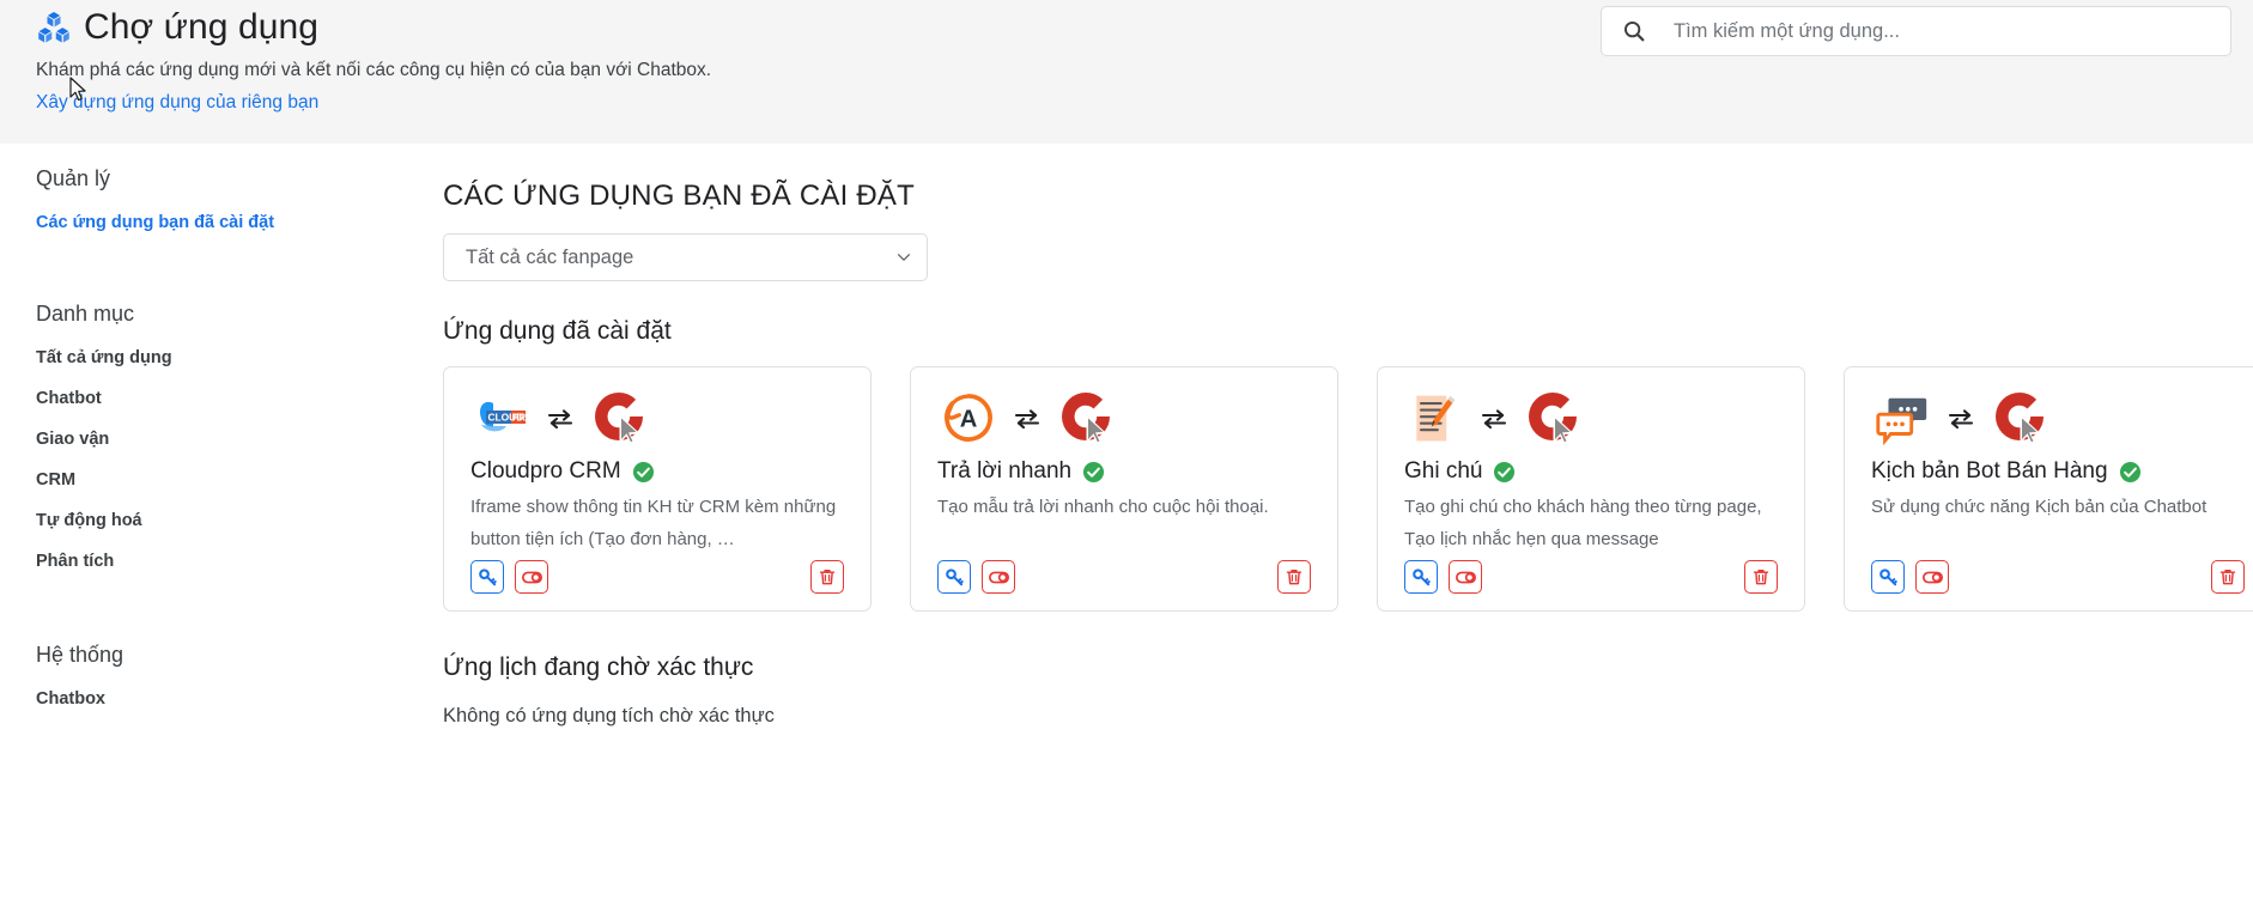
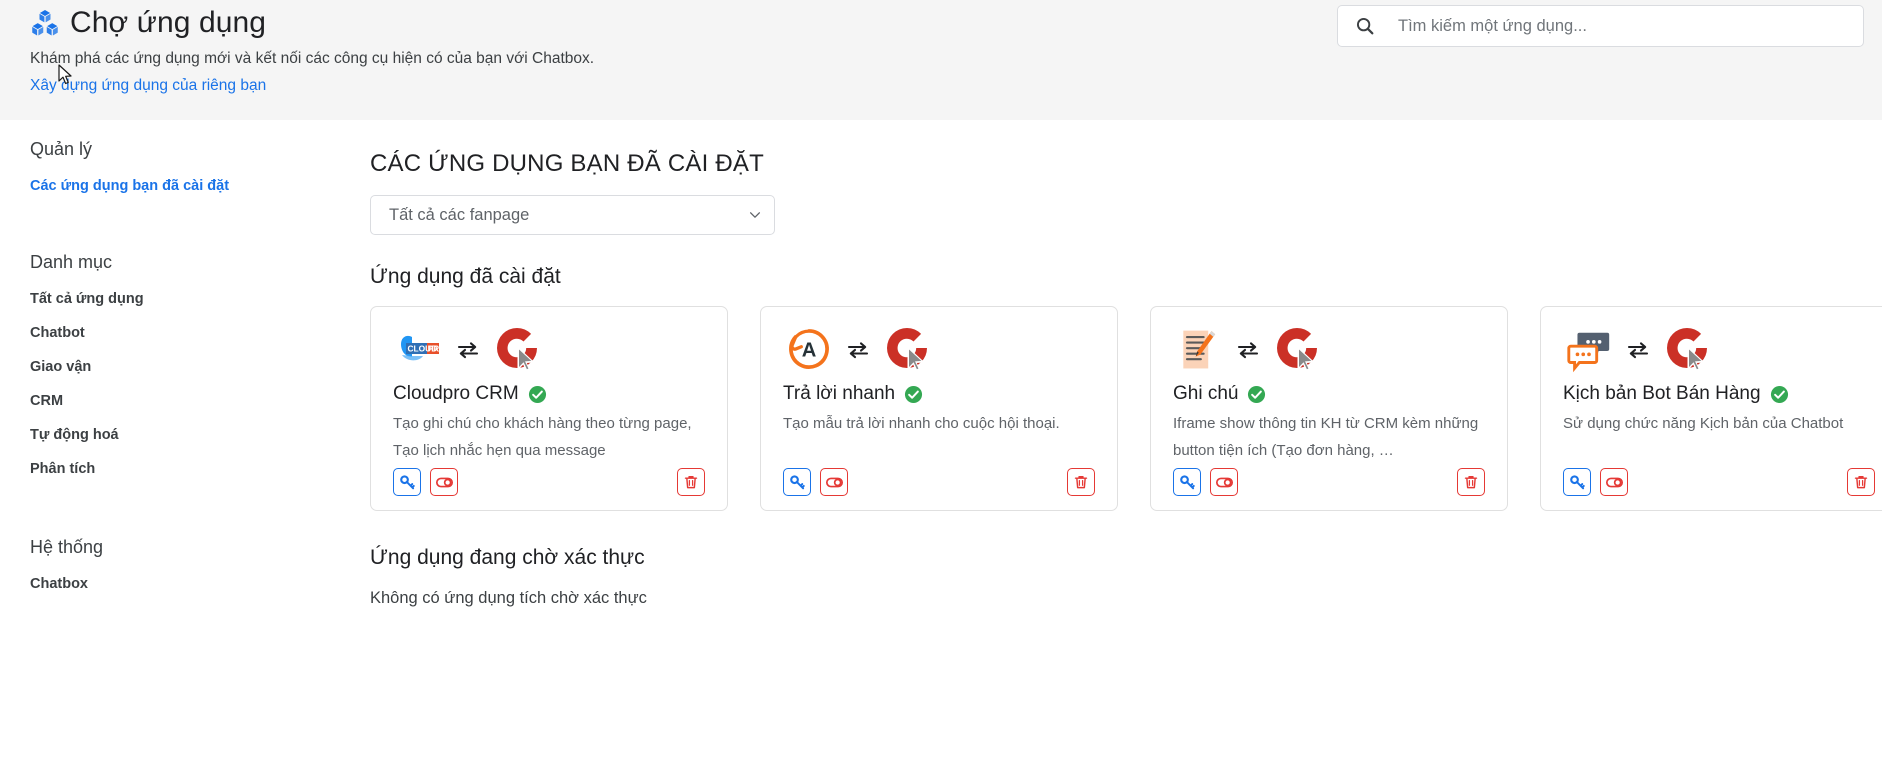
  Chợ ứng dụng
  Khám phá các ứng dụng mới và kết nối các công cụ hiện có của bạn với Chatbox.
  Xây dựng ứng dụng của riêng bạn
  Tìm kiếm một ứng dụng...
  Quản lý
  Các ứng dụng bạn đã cài đặt
  Danh mục
  Tất cả ứng dụng
  Chatbot
  Giao vận
  CRM
  Tự động hoá
  Phân tích
  Hệ thống
  Chatbox
  CÁC ỨNG DỤNG BẠN ĐÃ CÀI ĐẶT
  Tất cả các fanpage
  Ứng dụng đã cài đặt
  CLOUD
  PRO
  Cloudpro CRM
- Iframe show thông tin KH từ CRM kèm những button tiện ích (Tạo đơn hàng, …
+ Tạo ghi chú cho khách hàng theo từng page, Tạo lịch nhắc hẹn qua message
  A
  Trả lời nhanh
  Tạo mẫu trả lời nhanh cho cuộc hội thoại.
  Ghi chú
- Tạo ghi chú cho khách hàng theo từng page, Tạo lịch nhắc hẹn qua message
+ Iframe show thông tin KH từ CRM kèm những button tiện ích (Tạo đơn hàng, …
  Kịch bản Bot Bán Hàng
  Sử dụng chức năng Kịch bản của Chatbot
- Ứng lịch đang chờ xác thực
+ Ứng dụng đang chờ xác thực
  Không có ứng dụng tích chờ xác thực
